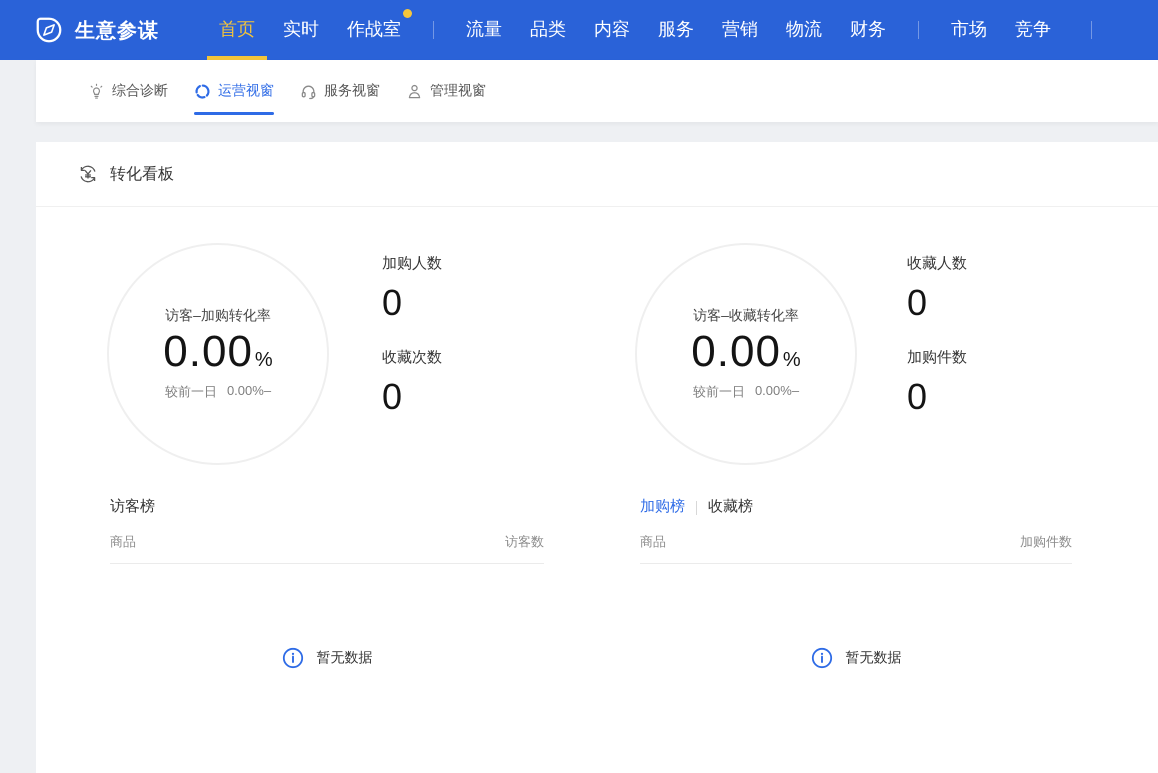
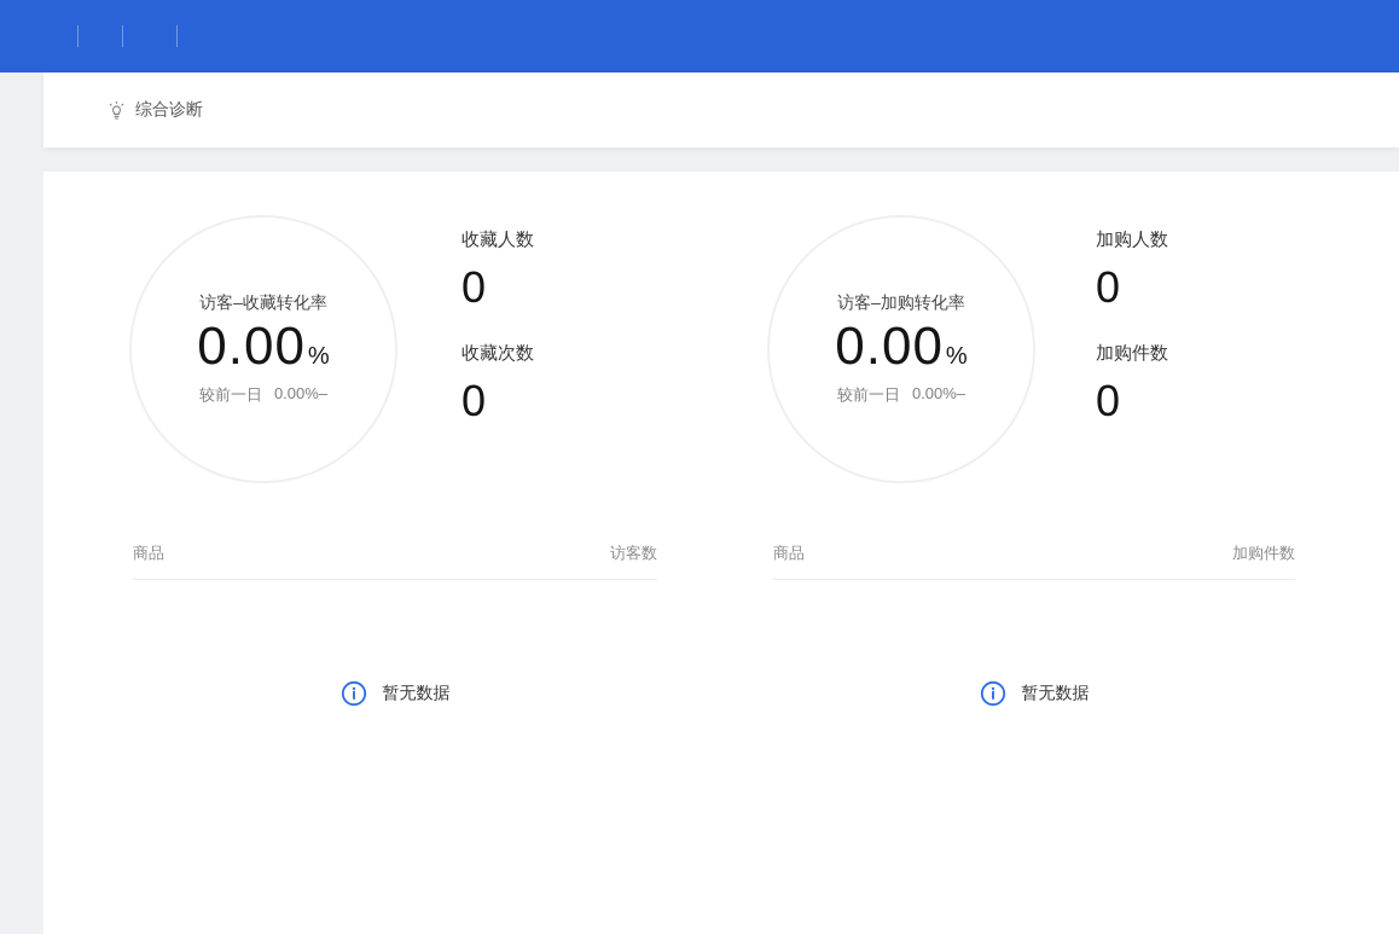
- 生意参谋
- 首页
- 实时
- 作战室
- 流量
- 品类
- 内容
- 服务
- 营销
- 物流
- 财务
- 市场
- 竞争
  综合诊断
- 运营视窗
- 服务视窗
- 管理视窗
- 转化看板
- 访客–加购转化率
+ 访客–收藏转化率
  0.00
  %
  较前一日
  0.00%–
- 加购人数
+ 收藏人数
  0
  收藏次数
  0
- 访客–收藏转化率
+ 访客–加购转化率
  0.00
  %
  较前一日
  0.00%–
- 收藏人数
+ 加购人数
  0
  加购件数
  0
- 访客榜
  商品
  访客数
  暂无数据
- 加购榜
- 收藏榜
  商品
  加购件数
  暂无数据
